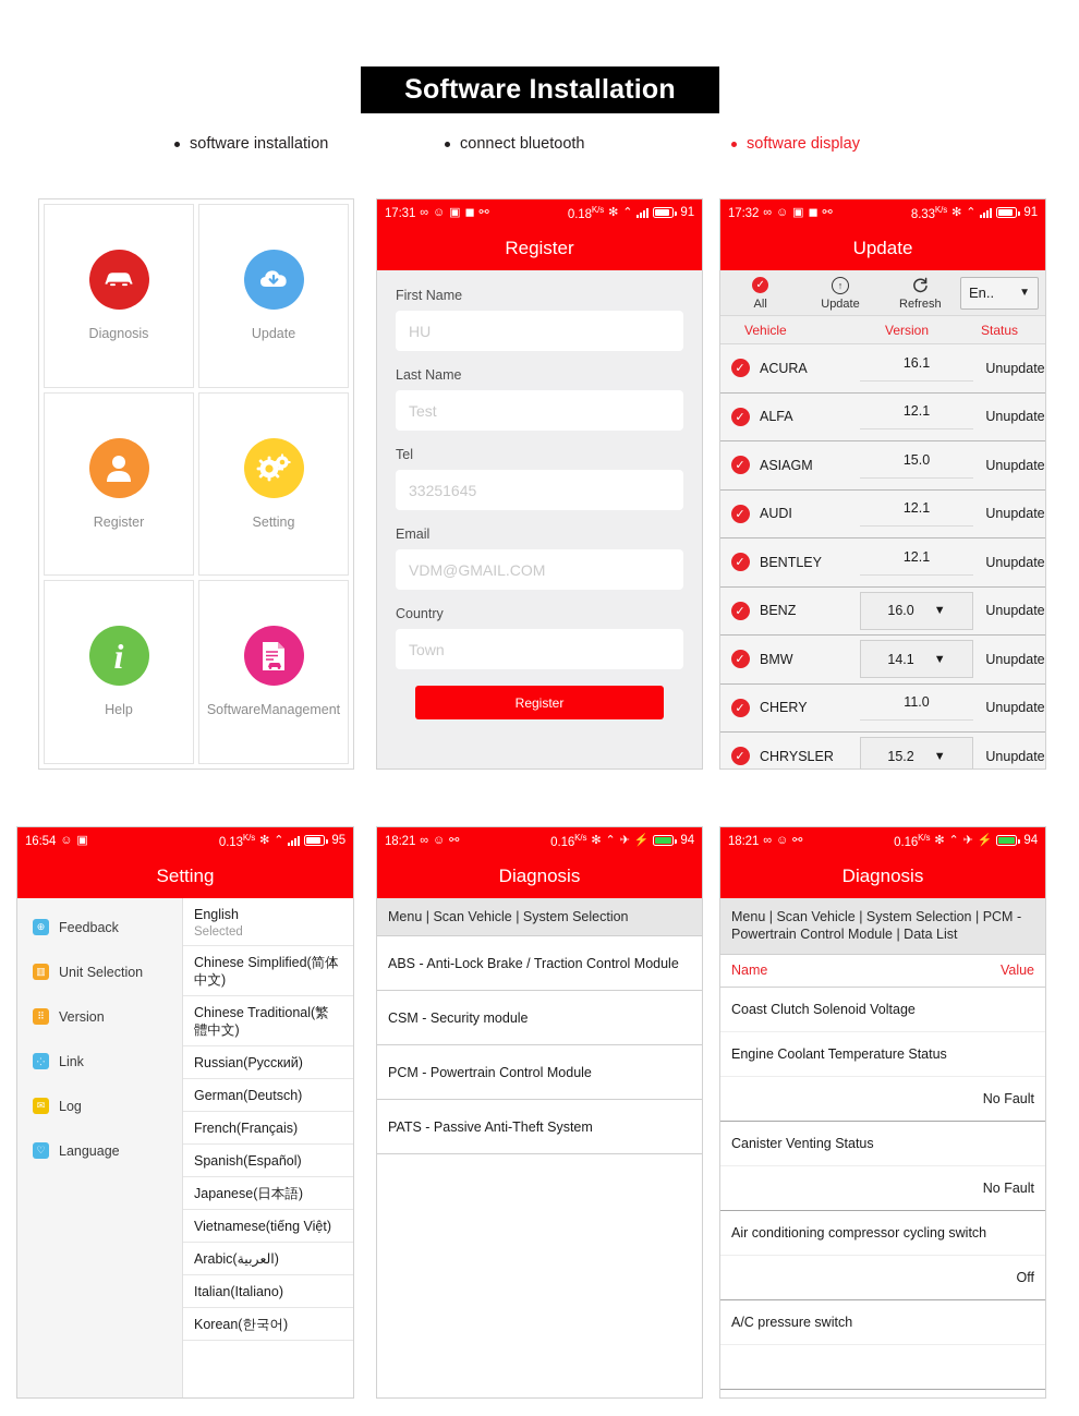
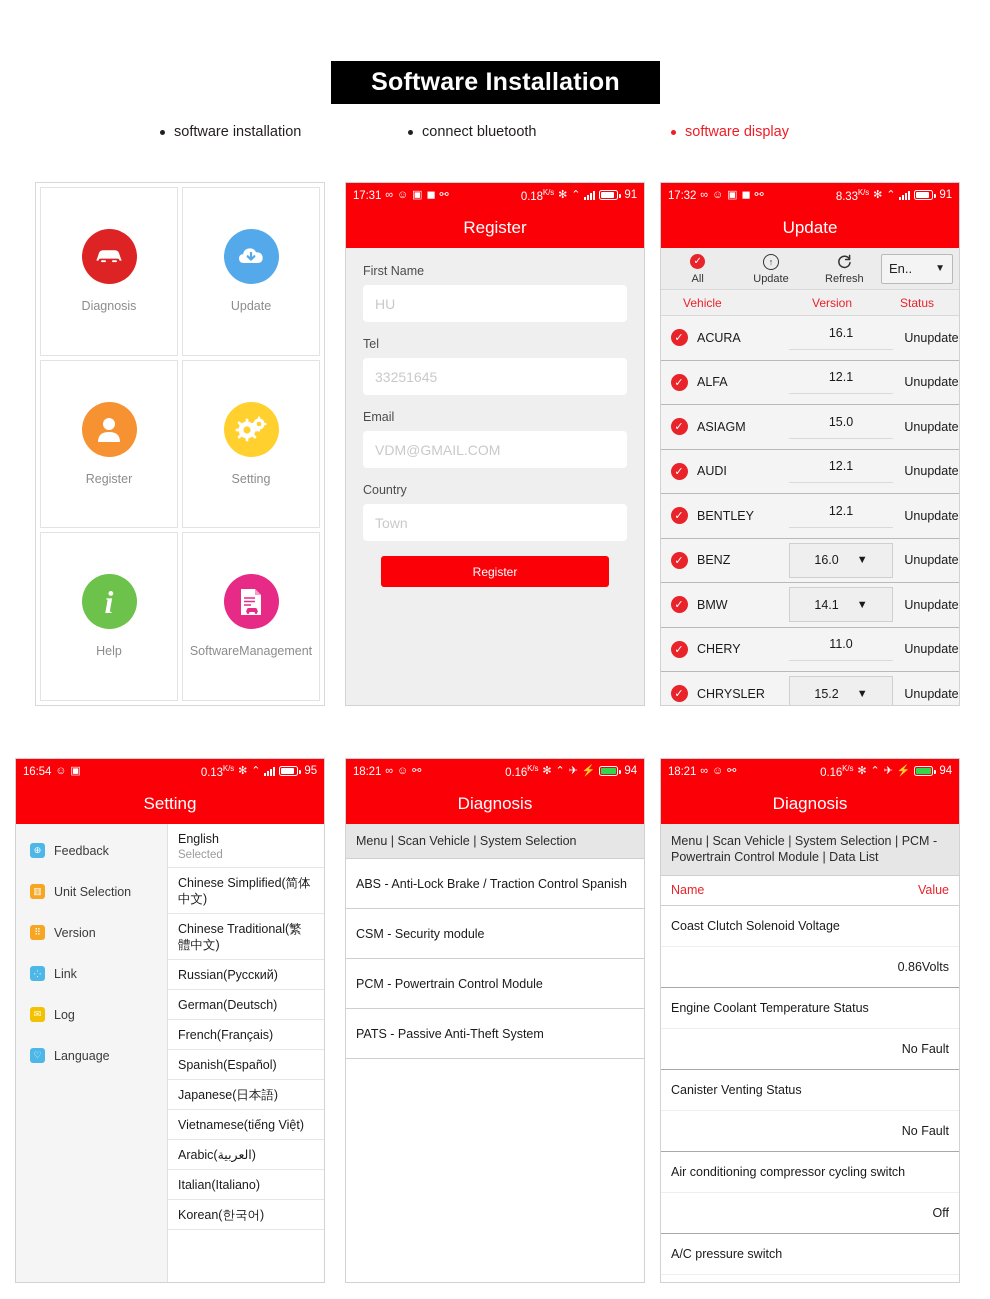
  Software Installation
  software installation
  connect bluetooth
  software display
  Diagnosis
  Update
  Register
  Setting
  i
  Help
  SoftwareManagement
  17:31
  ∞
  ☺
  ▣
  ◼
  ⚯
  0.18K/s
  ✻
  ⌃
  91
  Register
  First Name
  HU
- Last Name
- Test
  Tel
  33251645
  Email
  VDM@GMAIL.COM
  Country
  Town
  Register
  17:32
  ∞
  ☺
  ▣
  ◼
  ⚯
  8.33K/s
  ✻
  ⌃
  91
  Update
  ✓
  All
  ↑
  Update
  Refresh
  En..
  ▼
  Vehicle
  Version
  Status
  ✓
  ACURA
  16.1
  Unupdate
  ✓
  ALFA
  12.1
  Unupdate
  ✓
  ASIAGM
  15.0
  Unupdate
  ✓
  AUDI
  12.1
  Unupdate
  ✓
  BENTLEY
  12.1
  Unupdate
  ✓
  BENZ
  16.0
  ▼
  Unupdate
  ✓
  BMW
  14.1
  ▼
  Unupdate
  ✓
  CHERY
  11.0
  Unupdate
  ✓
  CHRYSLER
  15.2
  ▼
  Unupdate
  16:54
  ☺
  ▣
  0.13K/s
  ✻
  ⌃
  95
  Setting
  ⊕
  Feedback
  ▥
  Unit Selection
  ⠿
  Version
  ⁘
  Link
  ✉
  Log
  ♡
  Language
  English
  Selected
  Chinese Simplified(简体中文)
  Chinese Traditional(繁體中文)
  Russian(Русский)
  German(Deutsch)
  French(Français)
  Spanish(Español)
  Japanese(日本語)
  Vietnamese(tiếng Việt)
  Arabic(العربية)
  Italian(Italiano)
  Korean(한국어)
  18:21
  ∞
  ☺
  ⚯
  0.16K/s
  ✻
  ⌃
  ✈
  ⚡
  94
  Diagnosis
  Menu | Scan Vehicle | System Selection
- ABS - Anti-Lock Brake / Traction Control Module
+ ABS - Anti-Lock Brake / Traction Control Spanish
  CSM - Security module
  PCM - Powertrain Control Module
  PATS - Passive Anti-Theft System
  18:21
  ∞
  ☺
  ⚯
  0.16K/s
  ✻
  ⌃
  ✈
  ⚡
  94
  Diagnosis
  Menu | Scan Vehicle | System Selection | PCM - Powertrain Control Module | Data List
  Name
  Value
  Coast Clutch Solenoid Voltage
+ 0.86Volts
  Engine Coolant Temperature Status
  No Fault
  Canister Venting Status
  No Fault
  Air conditioning compressor cycling switch
  Off
  A/C pressure switch
